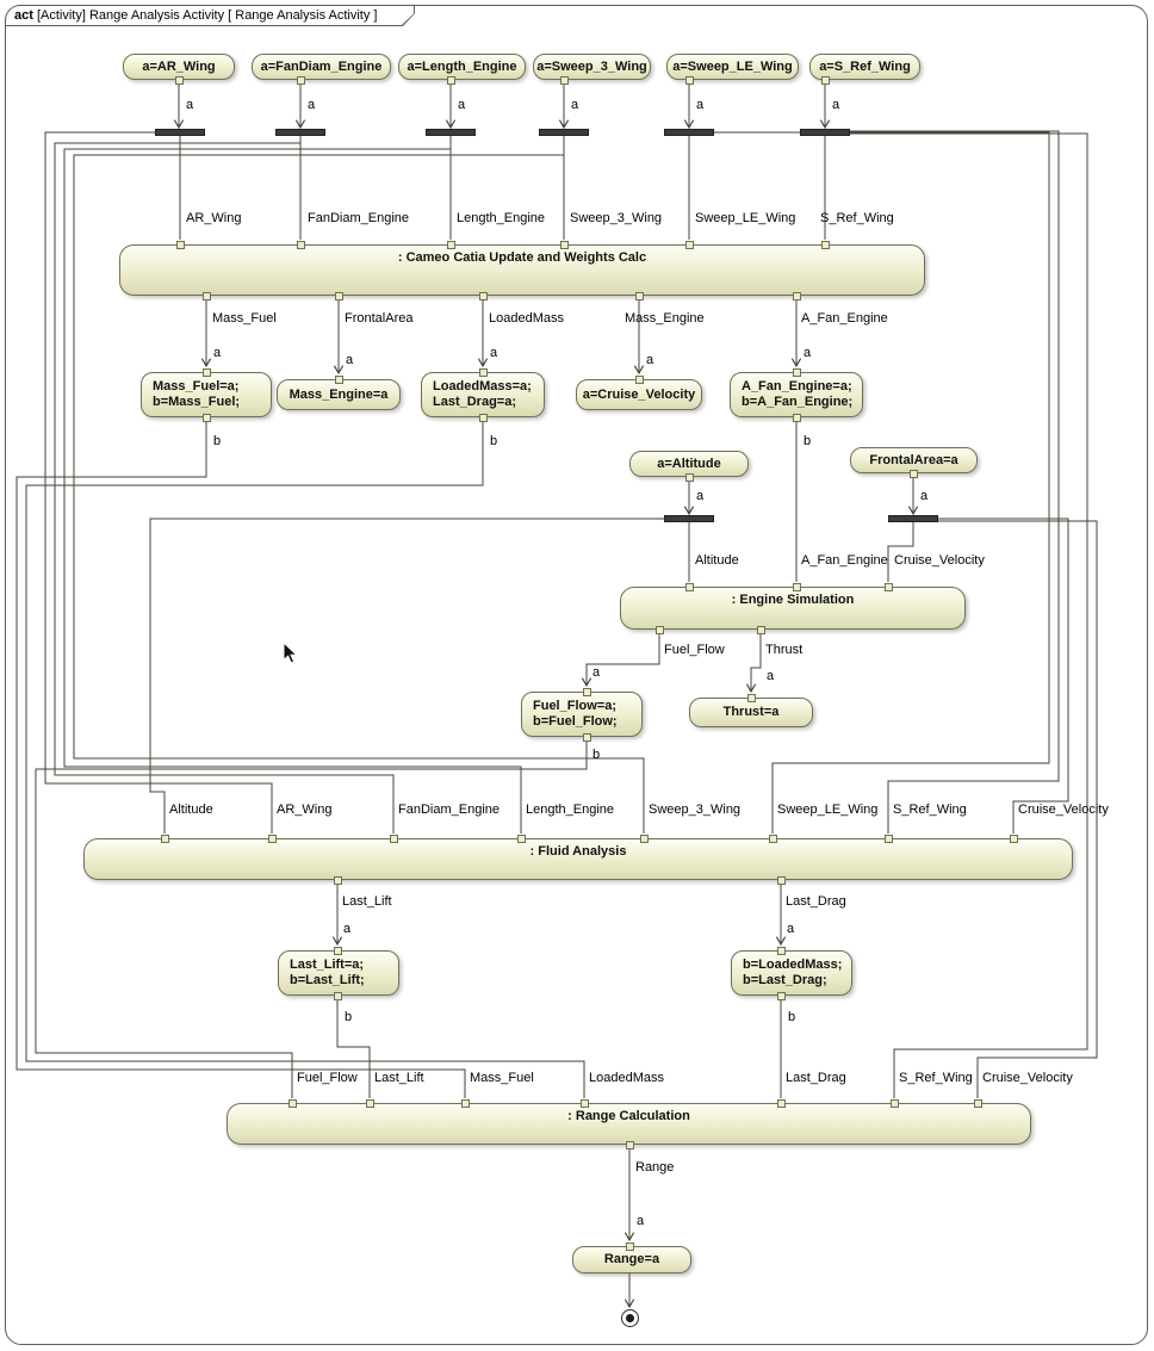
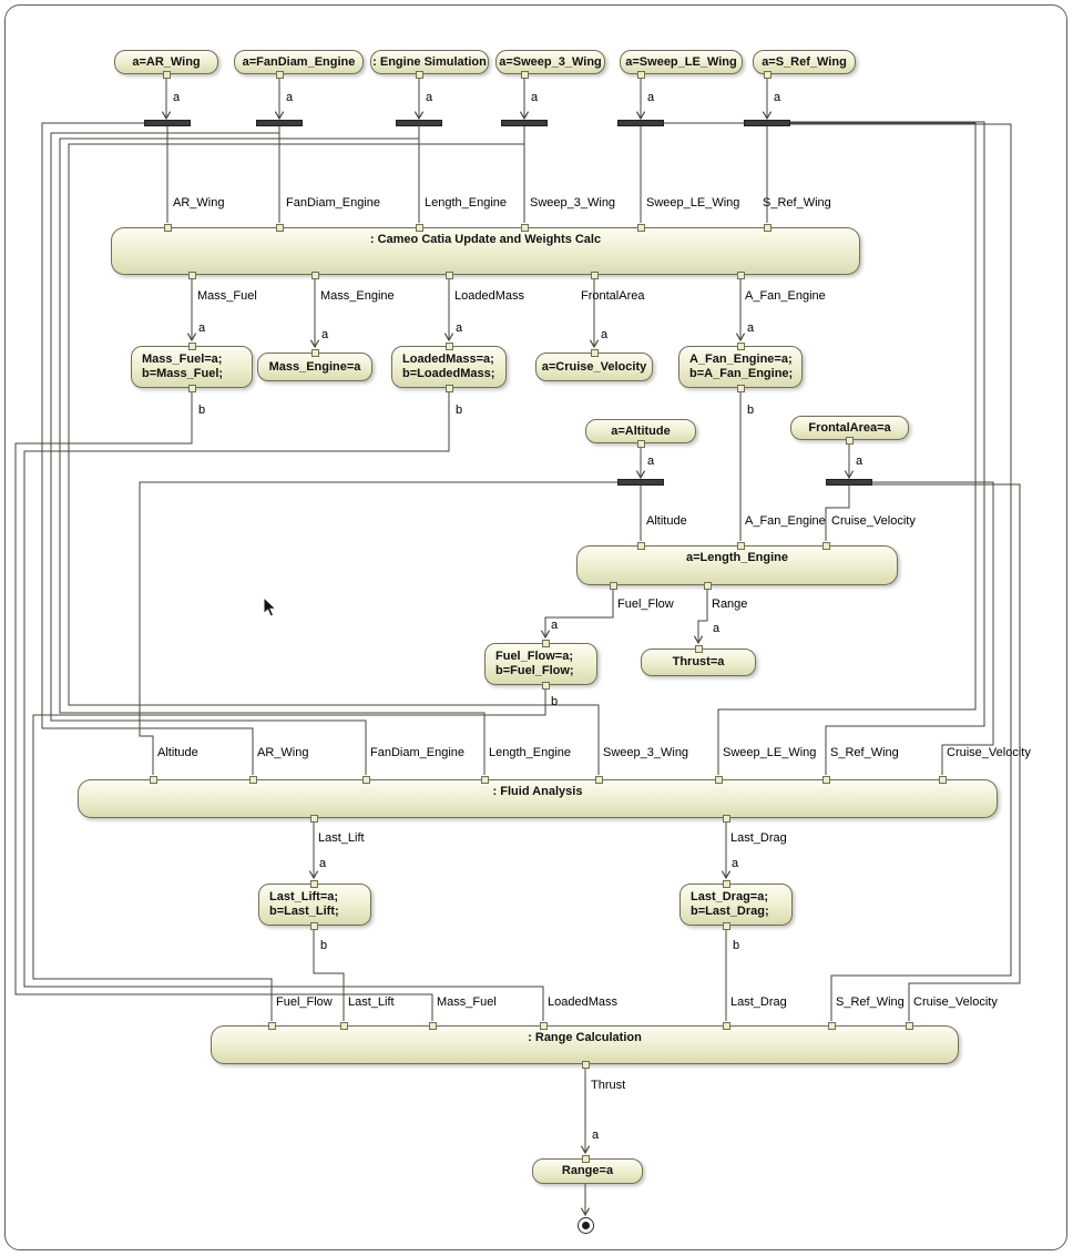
- act [Activity] Range Analysis Activity [ Range Analysis Activity ]
  a=AR_Wing
  a=FanDiam_Engine
- a=Length_Engine
+ : Engine Simulation
  a=Sweep_3_Wing
  a=Sweep_LE_Wing
  a=S_Ref_Wing
  : Cameo Catia Update and Weights Calc
  Mass_Fuel=a;
  b=Mass_Fuel;
  Mass_Engine=a
  LoadedMass=a;
- Last_Drag=a;
+ b=LoadedMass;
  a=Cruise_Velocity
  A_Fan_Engine=a;
  b=A_Fan_Engine;
  a=Altitude
  FrontalArea=a
- : Engine Simulation
+ a=Length_Engine
  Fuel_Flow=a;
  b=Fuel_Flow;
  Thrust=a
  : Fluid Analysis
  Last_Lift=a;
  b=Last_Lift;
- b=LoadedMass;
+ Last_Drag=a;
  b=Last_Drag;
  : Range Calculation
  Range=a
  a
  a
  a
  a
  a
  a
  AR_Wing
  FanDiam_Engine
  Length_Engine
  Sweep_3_Wing
  Sweep_LE_Wing
  S_Ref_Wing
  Mass_Fuel
- FrontalArea
+ Mass_Engine
  LoadedMass
- Mass_Engine
+ FrontalArea
  A_Fan_Engine
  a
  a
  a
  a
  a
  b
  b
  b
  a
  a
  Altitude
  A_Fan_Engine
  Cruise_Velocity
  Fuel_Flow
- Thrust
+ Range
  a
  a
  b
  Altitude
  AR_Wing
  FanDiam_Engine
  Length_Engine
  Sweep_3_Wing
  Sweep_LE_Wing
  S_Ref_Wing
  Cruise_Velocity
  Last_Lift
  Last_Drag
  a
  a
  b
  b
  Fuel_Flow
  Last_Lift
  Mass_Fuel
  LoadedMass
  Last_Drag
  S_Ref_Wing
  Cruise_Velocity
- Range
+ Thrust
  a
